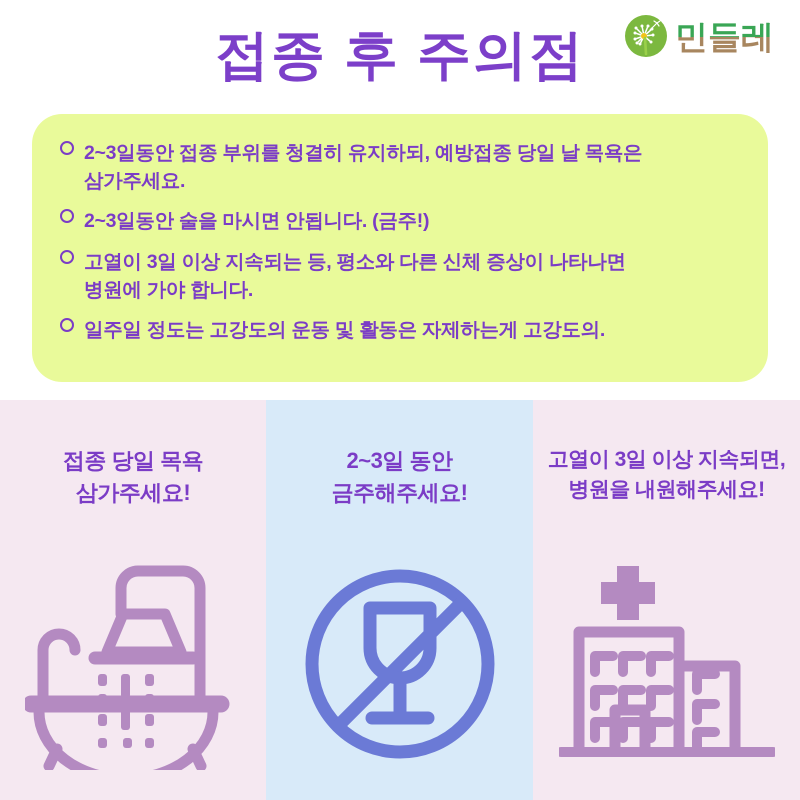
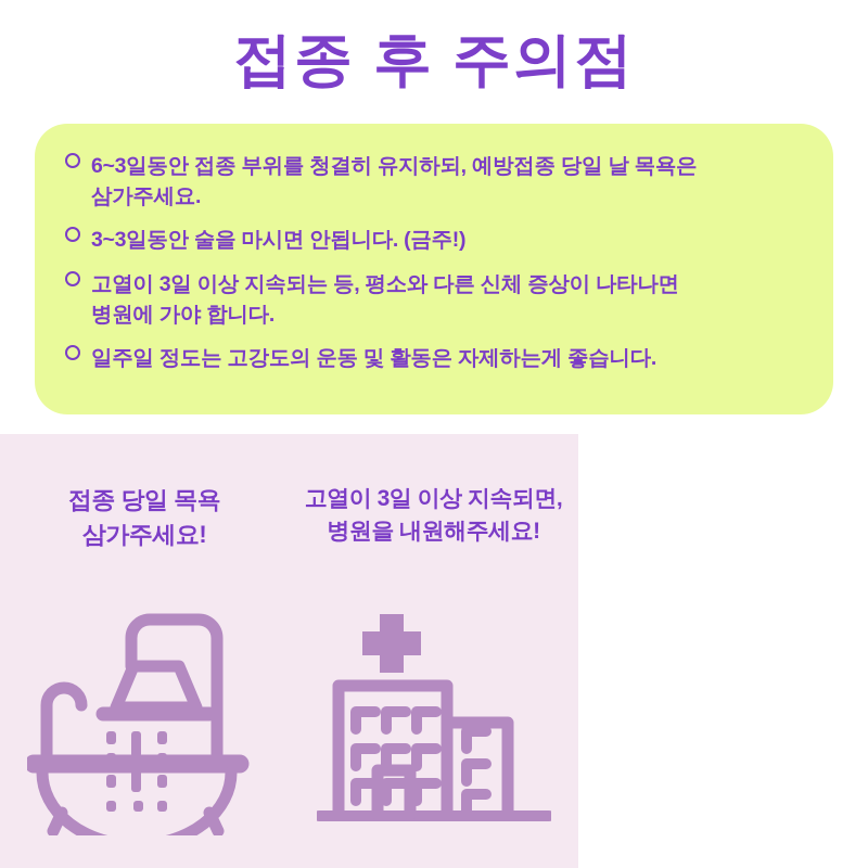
- 민들레
  접종 후 주의점
- 2~3일동안 접종 부위를 청결히 유지하되, 예방접종 당일 날 목욕은
+ 6~3일동안 접종 부위를 청결히 유지하되, 예방접종 당일 날 목욕은
  삼가주세요.
- 2~3일동안 술을 마시면 안됩니다. (금주!)
+ 3~3일동안 술을 마시면 안됩니다. (금주!)
  고열이 3일 이상 지속되는 등, 평소와 다른 신체 증상이 나타나면
  병원에 가야 합니다.
- 일주일 정도는 고강도의 운동 및 활동은 자제하는게 고강도의.
+ 일주일 정도는 고강도의 운동 및 활동은 자제하는게 좋습니다.
  접종 당일 목욕
  삼가주세요!
- 2~3일 동안
- 금주해주세요!
  고열이 3일 이상 지속되면,
  병원을 내원해주세요!
